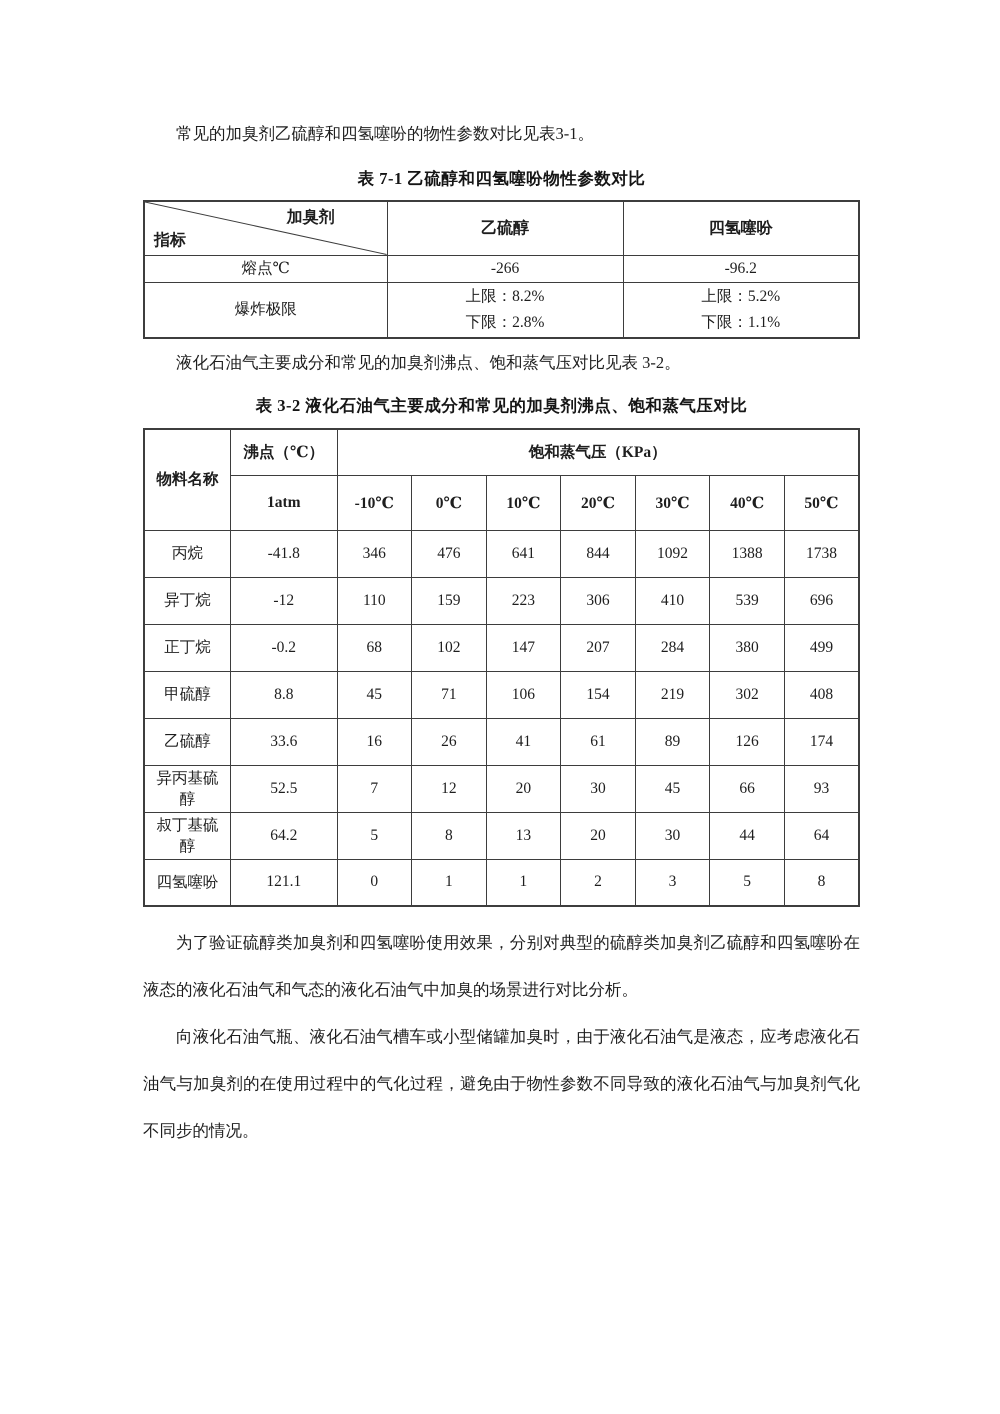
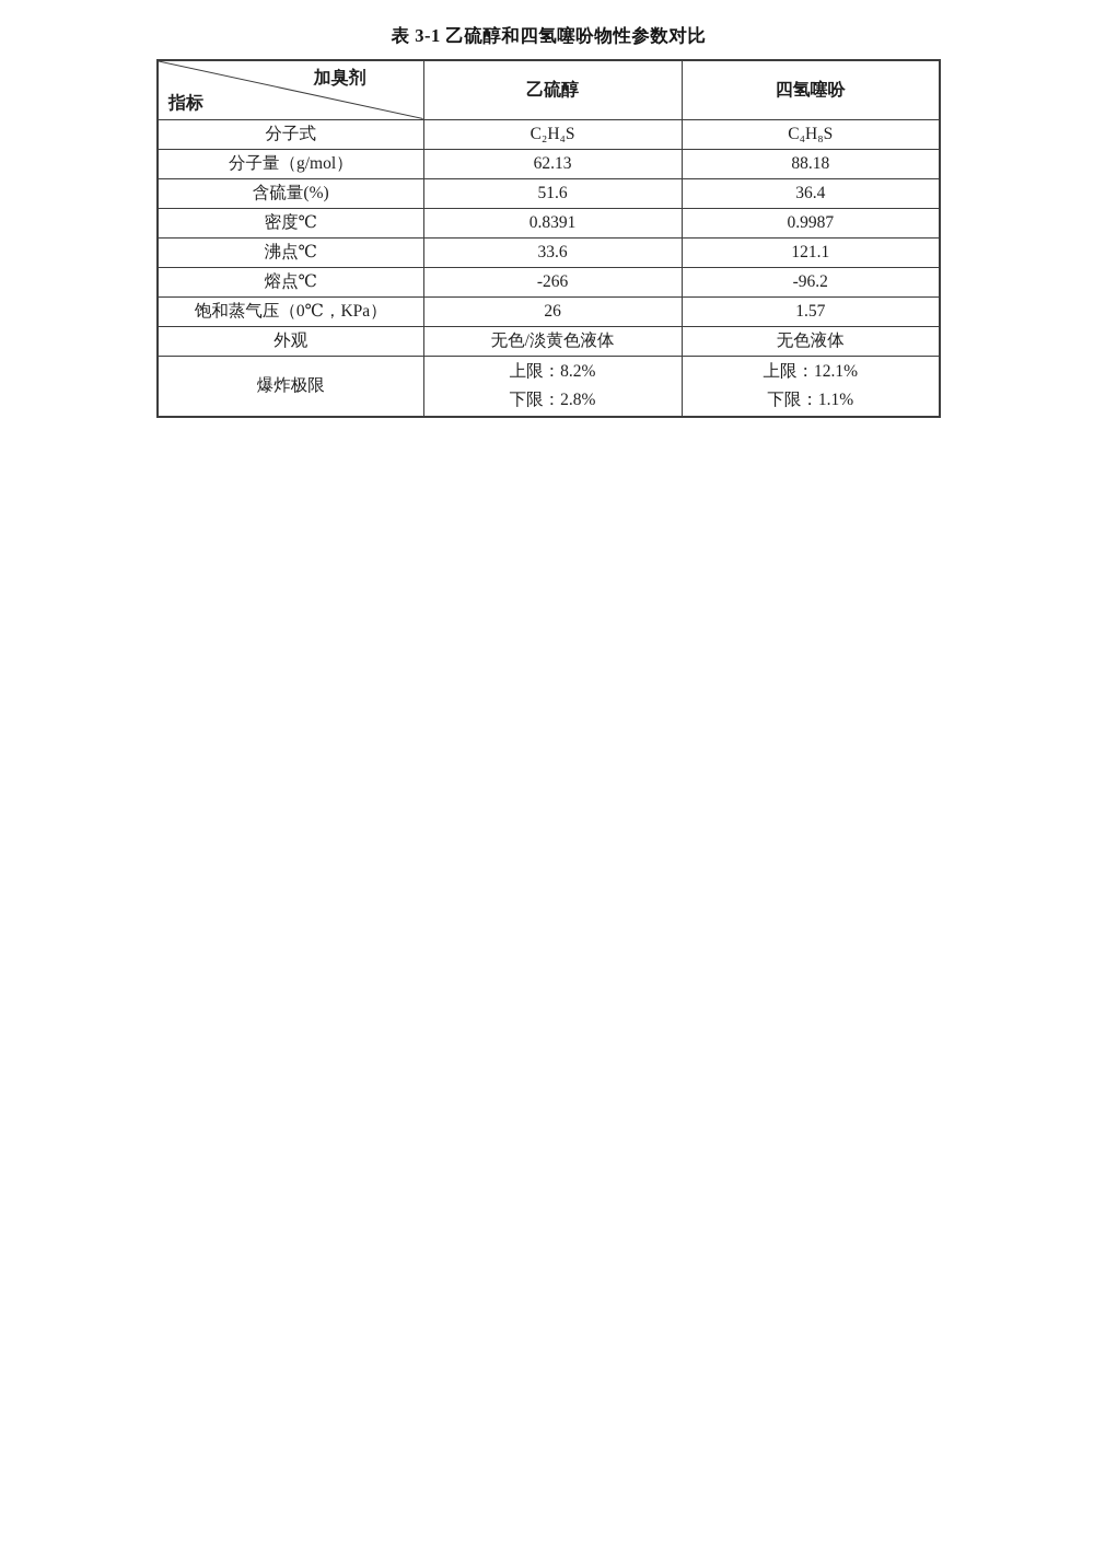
- 常见的加臭剂乙硫醇和四氢噻吩的物性参数对比见表3-1。
- 表 7-1 乙硫醇和四氢噻吩物性参数对比
+ 表 3-1 乙硫醇和四氢噻吩物性参数对比
  加臭剂 指标	乙硫醇	四氢噻吩
+ 分子式	C₂H₄S	C₄H₈S
+ 分子量（g/mol）	62.13	88.18
+ 含硫量(%)	51.6	36.4
+ 密度℃	0.8391	0.9987
+ 沸点℃	33.6	121.1
  熔点℃	-266	-96.2
+ 饱和蒸气压（0℃，KPa）	26	1.57
+ 外观	无色/淡黄色液体	无色液体
- 爆炸极限	上限：8.2% 下限：2.8%	上限：5.2% 下限：1.1%
+ 爆炸极限	上限：8.2% 下限：2.8%	上限：12.1% 下限：1.1%
- 液化石油气主要成分和常见的加臭剂沸点、饱和蒸气压对比见表 3-2。
- 表 3-2 液化石油气主要成分和常见的加臭剂沸点、饱和蒸气压对比
- 物料名称	沸点（℃）	饱和蒸气压（KPa）
- 1atm	-10℃	0℃	10℃	20℃	30℃	40℃	50℃
- 丙烷	-41.8	346	476	641	844	1092	1388	1738
- 异丁烷	-12	110	159	223	306	410	539	696
- 正丁烷	-0.2	68	102	147	207	284	380	499
- 甲硫醇	8.8	45	71	106	154	219	302	408
- 乙硫醇	33.6	16	26	41	61	89	126	174
- 异丙基硫醇	52.5	7	12	20	30	45	66	93
- 叔丁基硫醇	64.2	5	8	13	20	30	44	64
- 四氢噻吩	121.1	0	1	1	2	3	5	8
- 为了验证硫醇类加臭剂和四氢噻吩使用效果，分别对典型的硫醇类加臭剂乙硫醇和四氢噻吩在液态的液化石油气和气态的液化石油气中加臭的场景进行对比分析。
- 向液化石油气瓶、液化石油气槽车或小型储罐加臭时，由于液化石油气是液态，应考虑液化石油气与加臭剂的在使用过程中的气化过程，避免由于物性参数不同导致的液化石油气与加臭剂气化不同步的情况。
